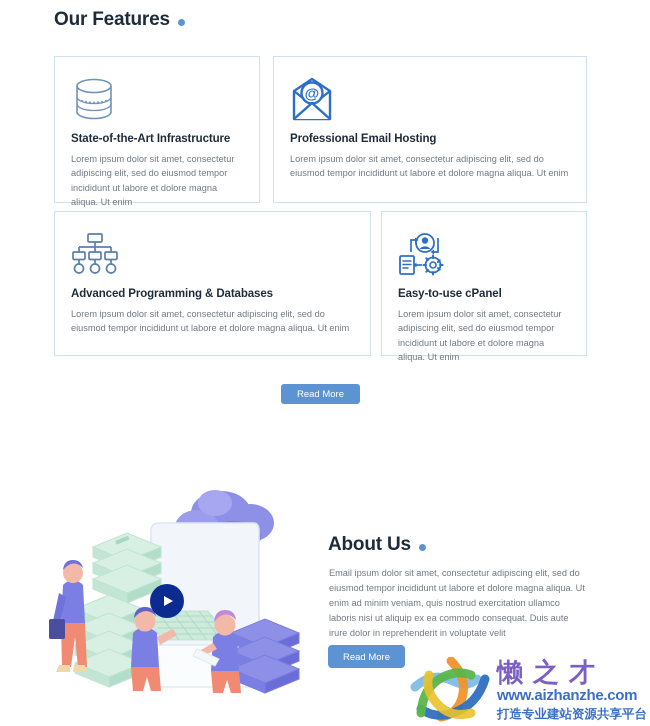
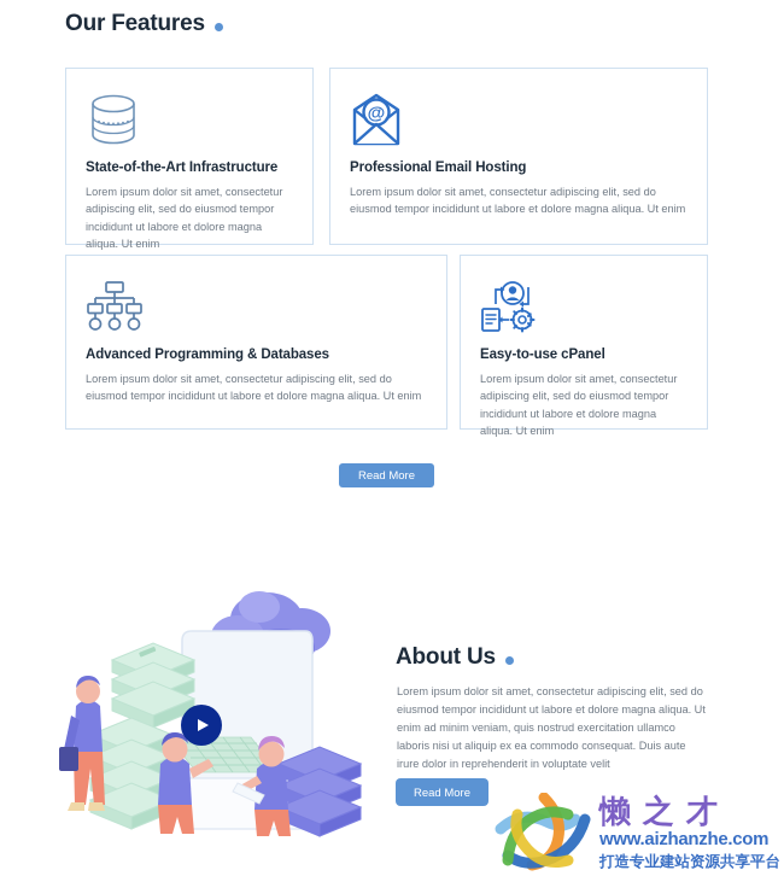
  Our Features
  State-of-the-Art Infrastructure
  Lorem ipsum dolor sit amet, consectetur adipiscing elit, sed do eiusmod tempor incididunt ut labore et dolore magna aliqua. Ut enim
  @
  Professional Email Hosting
  Lorem ipsum dolor sit amet, consectetur adipiscing elit, sed do eiusmod tempor incididunt ut labore et dolore magna aliqua. Ut enim
  Advanced Programming & Databases
  Lorem ipsum dolor sit amet, consectetur adipiscing elit, sed do eiusmod tempor incididunt ut labore et dolore magna aliqua. Ut enim
  Easy-to-use cPanel
  Lorem ipsum dolor sit amet, consectetur adipiscing elit, sed do eiusmod tempor incididunt ut labore et dolore magna aliqua. Ut enim
  Read More
  About Us
- Email ipsum dolor sit amet, consectetur adipiscing elit, sed do eiusmod tempor incididunt ut labore et dolore magna aliqua. Ut enim ad minim veniam, quis nostrud exercitation ullamco laboris nisi ut aliquip ex ea commodo consequat. Duis aute irure dolor in reprehenderit in voluptate velit
+ Lorem ipsum dolor sit amet, consectetur adipiscing elit, sed do eiusmod tempor incididunt ut labore et dolore magna aliqua. Ut enim ad minim veniam, quis nostrud exercitation ullamco laboris nisi ut aliquip ex ea commodo consequat. Duis aute irure dolor in reprehenderit in voluptate velit
  Read More
  懒之才
  www.aizhanzhe.com
  打造专业建站资源共享平台
